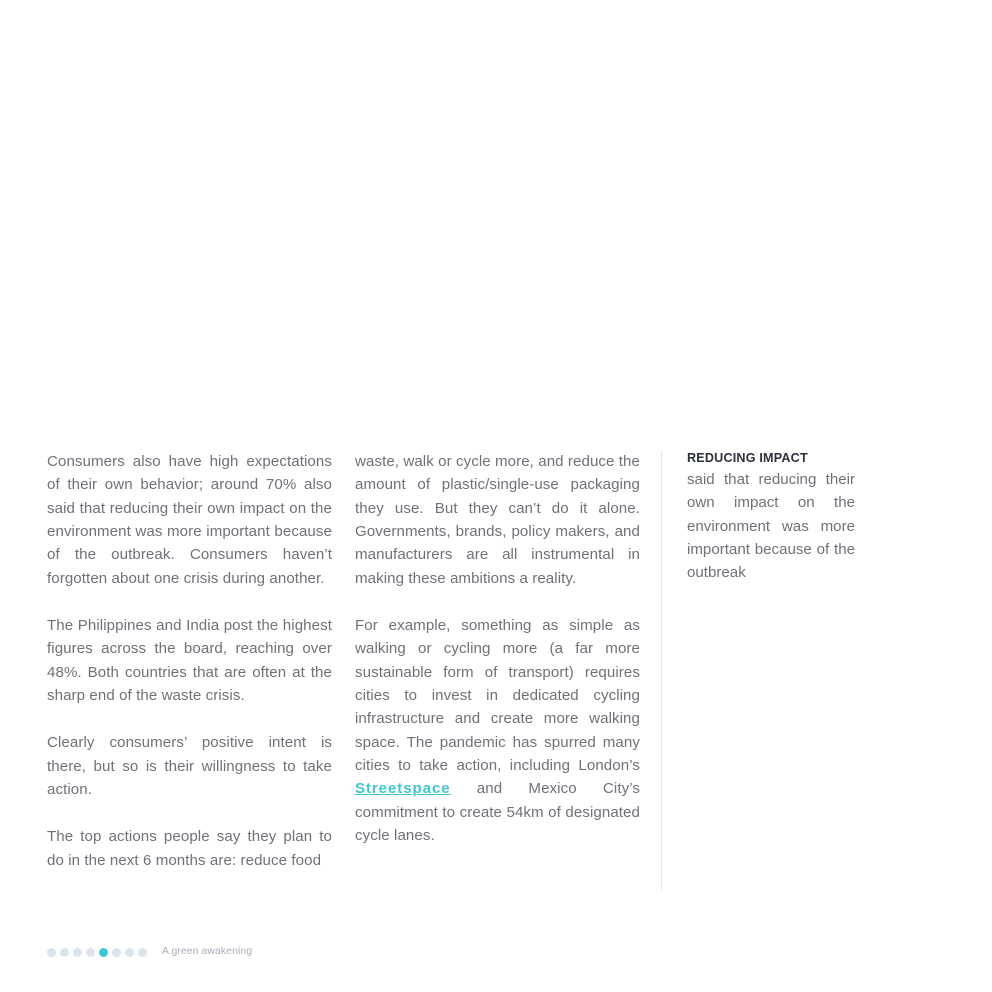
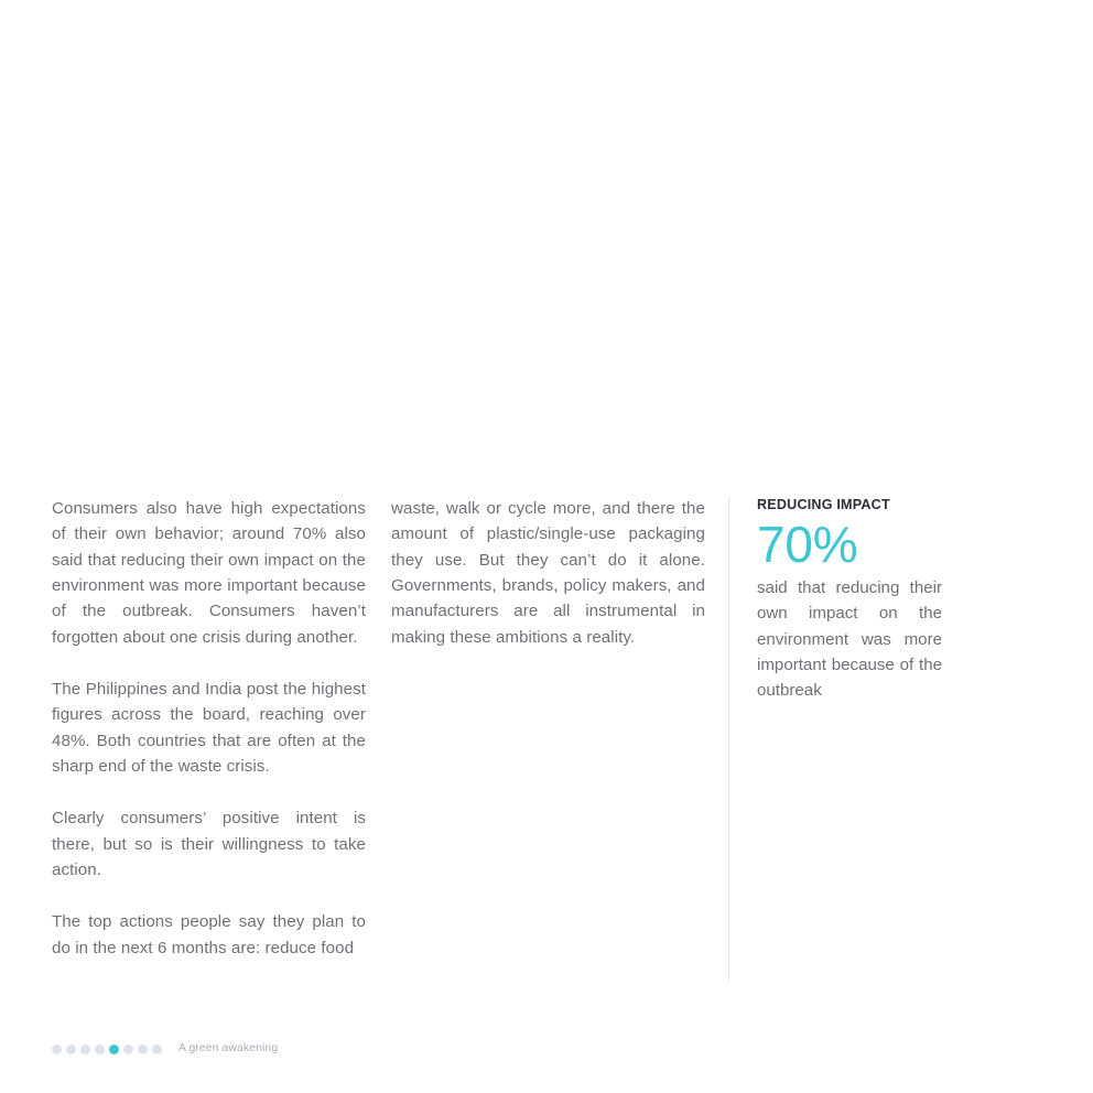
  Consumers also have high expectations of their own behavior; around 70% also said that reducing their own impact on the environment was more important because of the outbreak. Consumers haven’t forgotten about one crisis during another.
  The Philippines and India post the highest figures across the board, reaching over 48%. Both countries that are often at the sharp end of the waste crisis.
  Clearly consumers’ positive intent is there, but so is their willingness to take action.
  The top actions people say they plan to do in the next 6 months are: reduce food
- waste, walk or cycle more, and reduce the amount of plastic/single-use packaging they use. But they can’t do it alone. Governments, brands, policy makers, and manufacturers are all instrumental in making these ambitions a reality.
+ waste, walk or cycle more, and there the amount of plastic/single-use packaging they use. But they can’t do it alone. Governments, brands, policy makers, and manufacturers are all instrumental in making these ambitions a reality.
- For example, something as simple as walking or cycling more (a far more sustainable form of transport) requires cities to invest in dedicated cycling infrastructure and create more walking space. The pandemic has spurred many cities to take action, including London’s Streetspace and Mexico City’s commitment to create 54km of designated cycle lanes.
  REDUCING IMPACT
+ 70%
  said that reducing their own impact on the environment was more important because of the outbreak
  A green awakening
